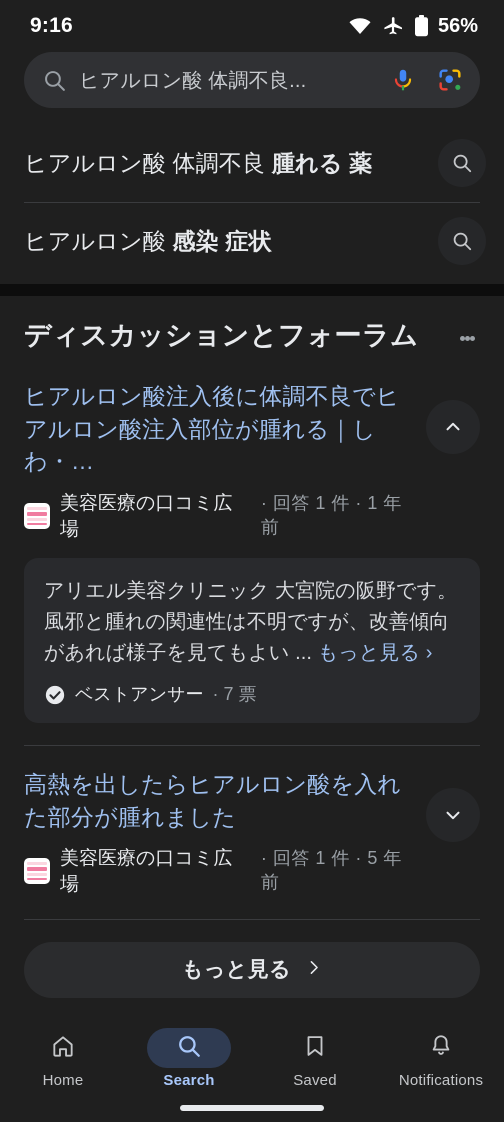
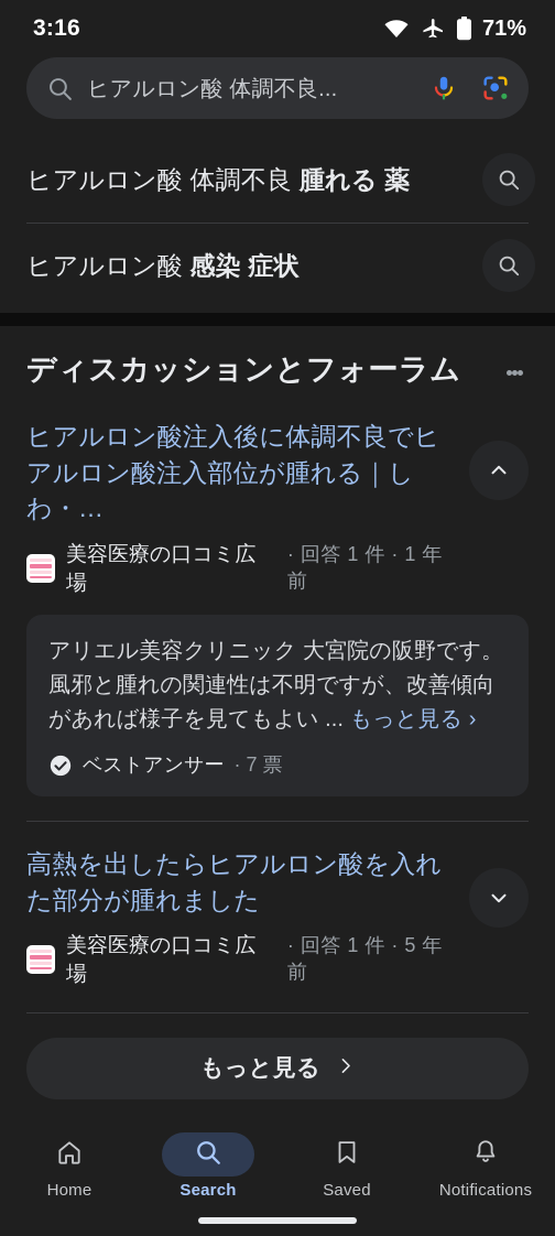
- 9:16
+ 3:16
- 56%
+ 71%
  ヒアルロン酸 体調不良...
  ヒアルロン酸 体調不良 腫れる 薬
  ヒアルロン酸 感染 症状
  ディスカッションとフォーラム
  ヒアルロン酸注入後に体調不良でヒアルロン酸注入部位が腫れる｜しわ・…
  美容医療の口コミ広場
  · 回答 1 件 · 1 年前
  アリエル美容クリニック 大宮院の阪野です。風邪と腫れの関連性は不明ですが、改善傾向があれば様子を見てもよい ... もっと見る ›
  ベストアンサー
  · 7 票
  高熱を出したらヒアルロン酸を入れた部分が腫れました
  美容医療の口コミ広場
  · 回答 1 件 · 5 年前
  もっと見る
  Home
  Search
  Saved
  Notifications
